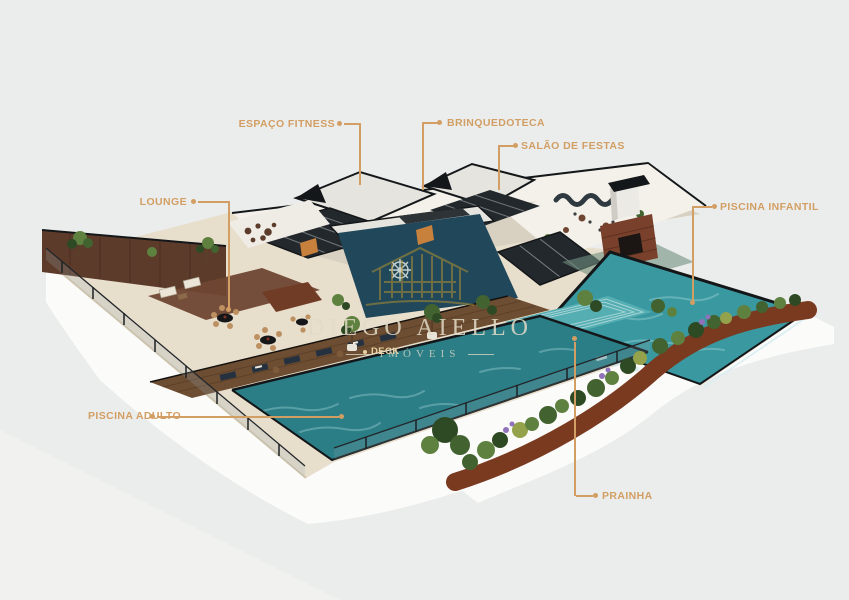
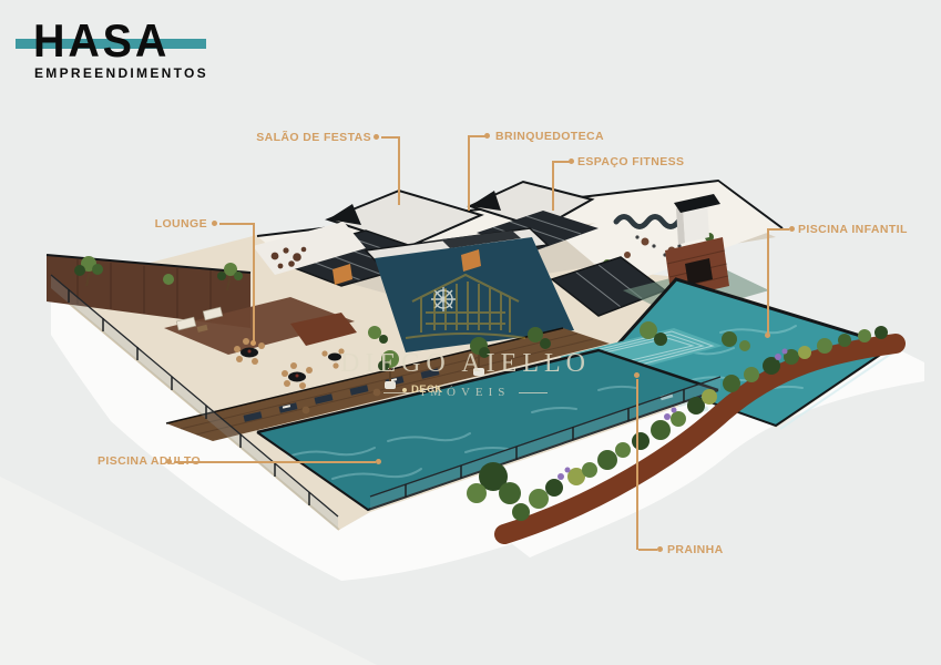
+ HASA
+ EMPREENDIMENTOS
  DIEGO AIELLO
  IMÓVEIS
- ESPAÇO FITNESS
+ SALÃO DE FESTAS
  BRINQUEDOTECA
- SALÃO DE FESTAS
+ ESPAÇO FITNESS
  LOUNGE
  PISCINA INFANTIL
  PISCINA ADU
  PRAINHA
  DECK
